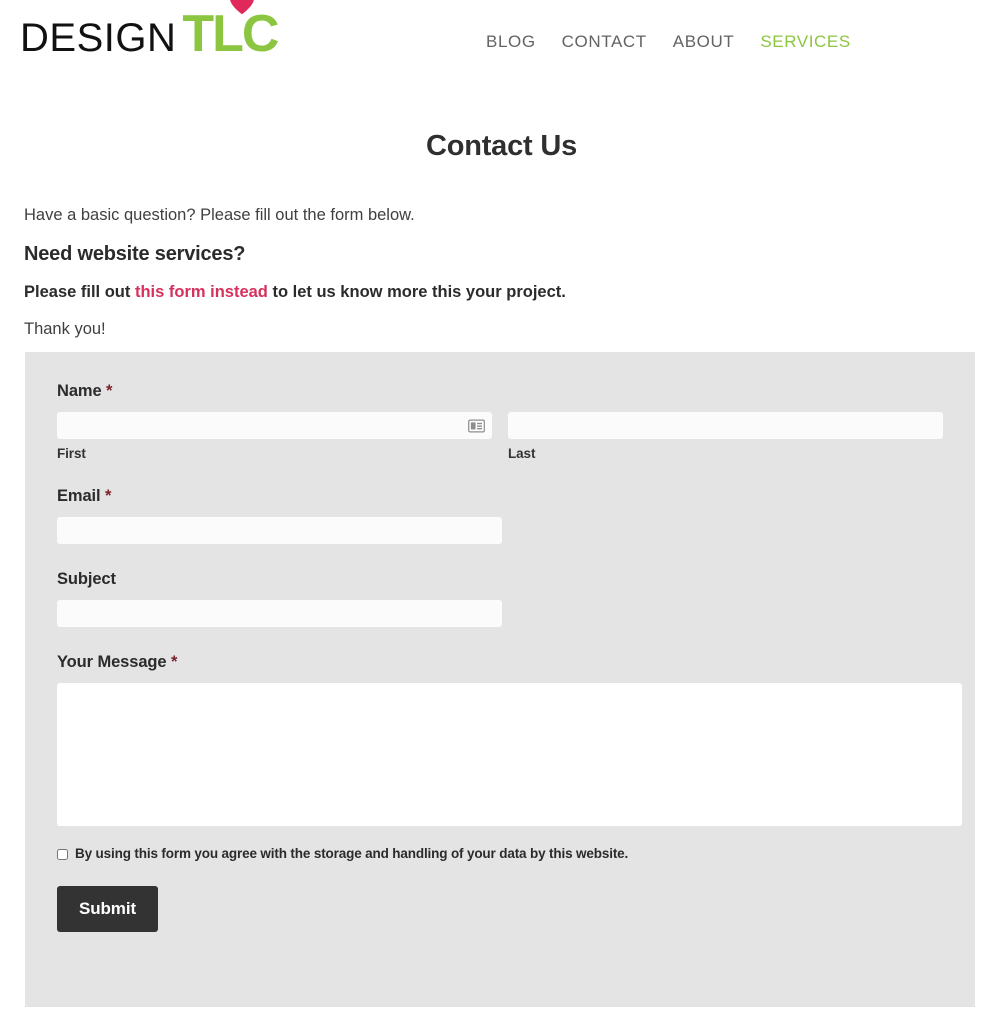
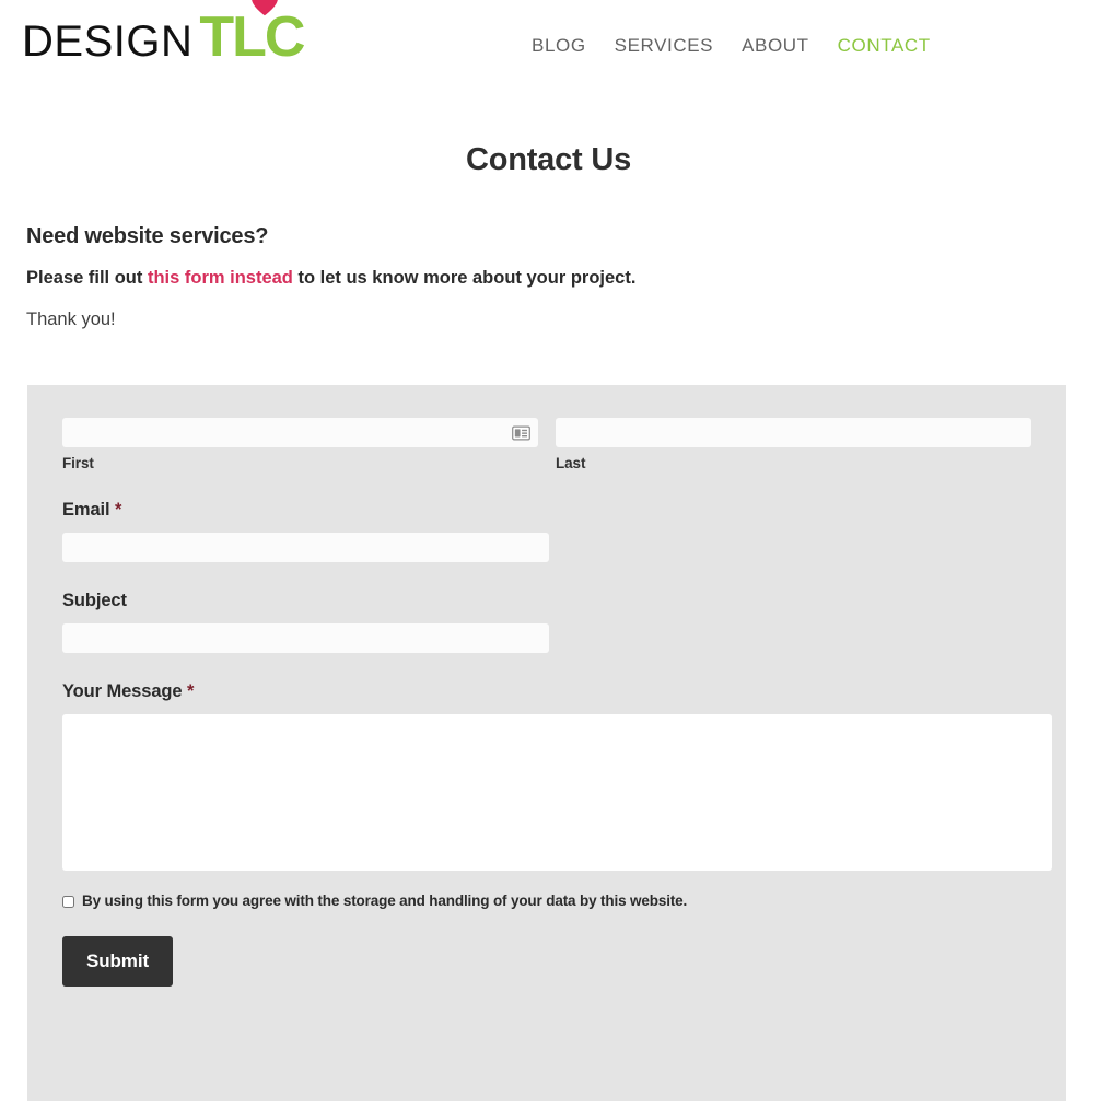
  DESIGN
  TLC
  BLOG
- CONTACT
+ SERVICES
  ABOUT
- SERVICES
+ CONTACT
  Contact Us
- Have a basic question? Please fill out the form below.
  Need website services?
- Please fill out this form instead to let us know more this your project.
+ Please fill out this form instead to let us know more about your project.
  Thank you!
- Name *
  First
  Last
  Email *
  Subject
  Your Message *
  By using this form you agree with the storage and handling of your data by this website.
  Submit
